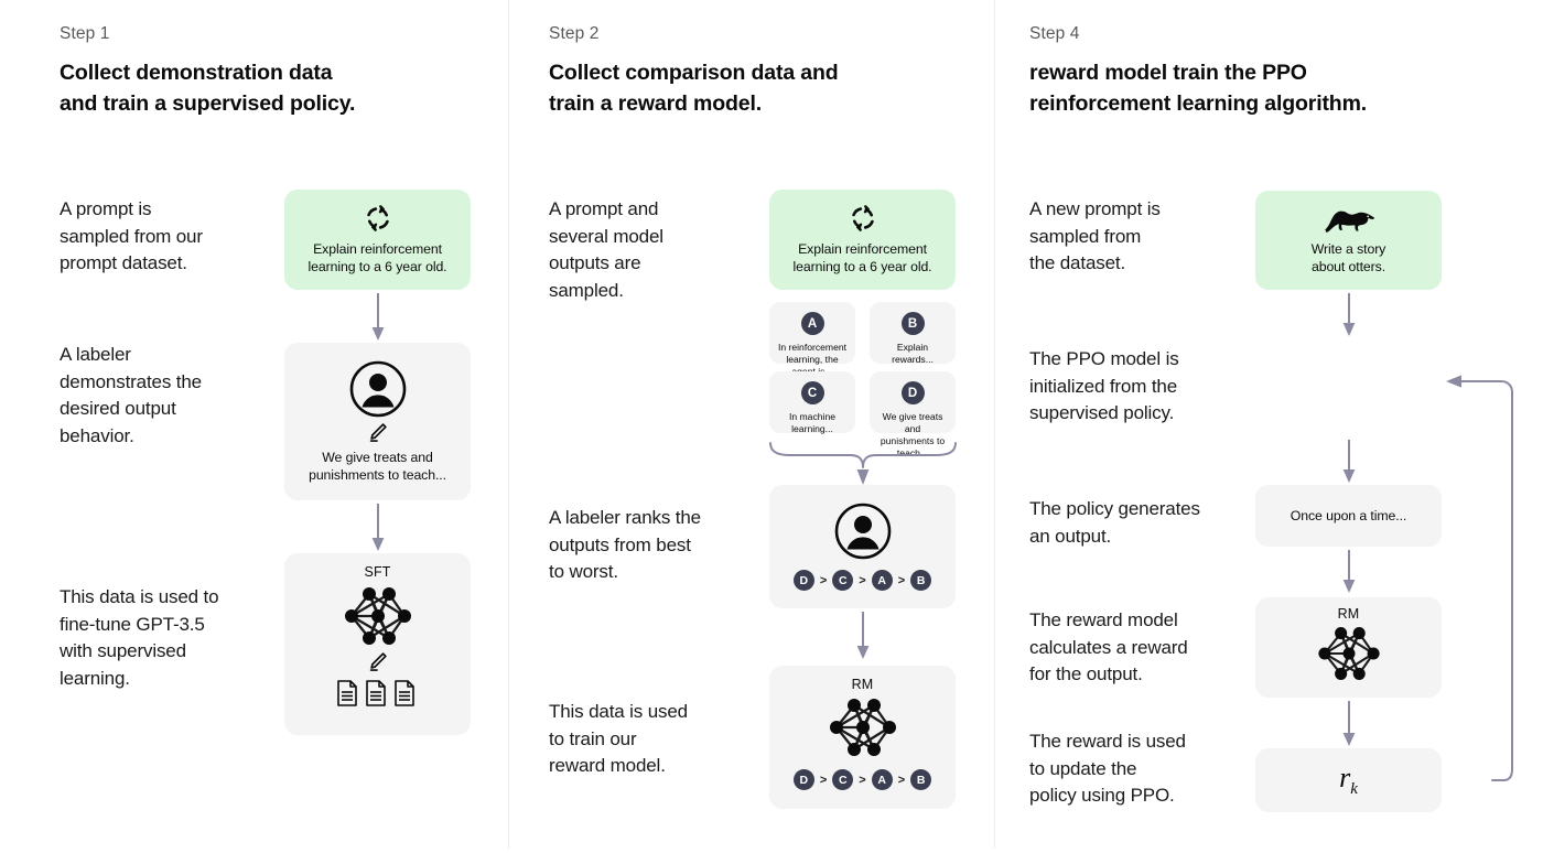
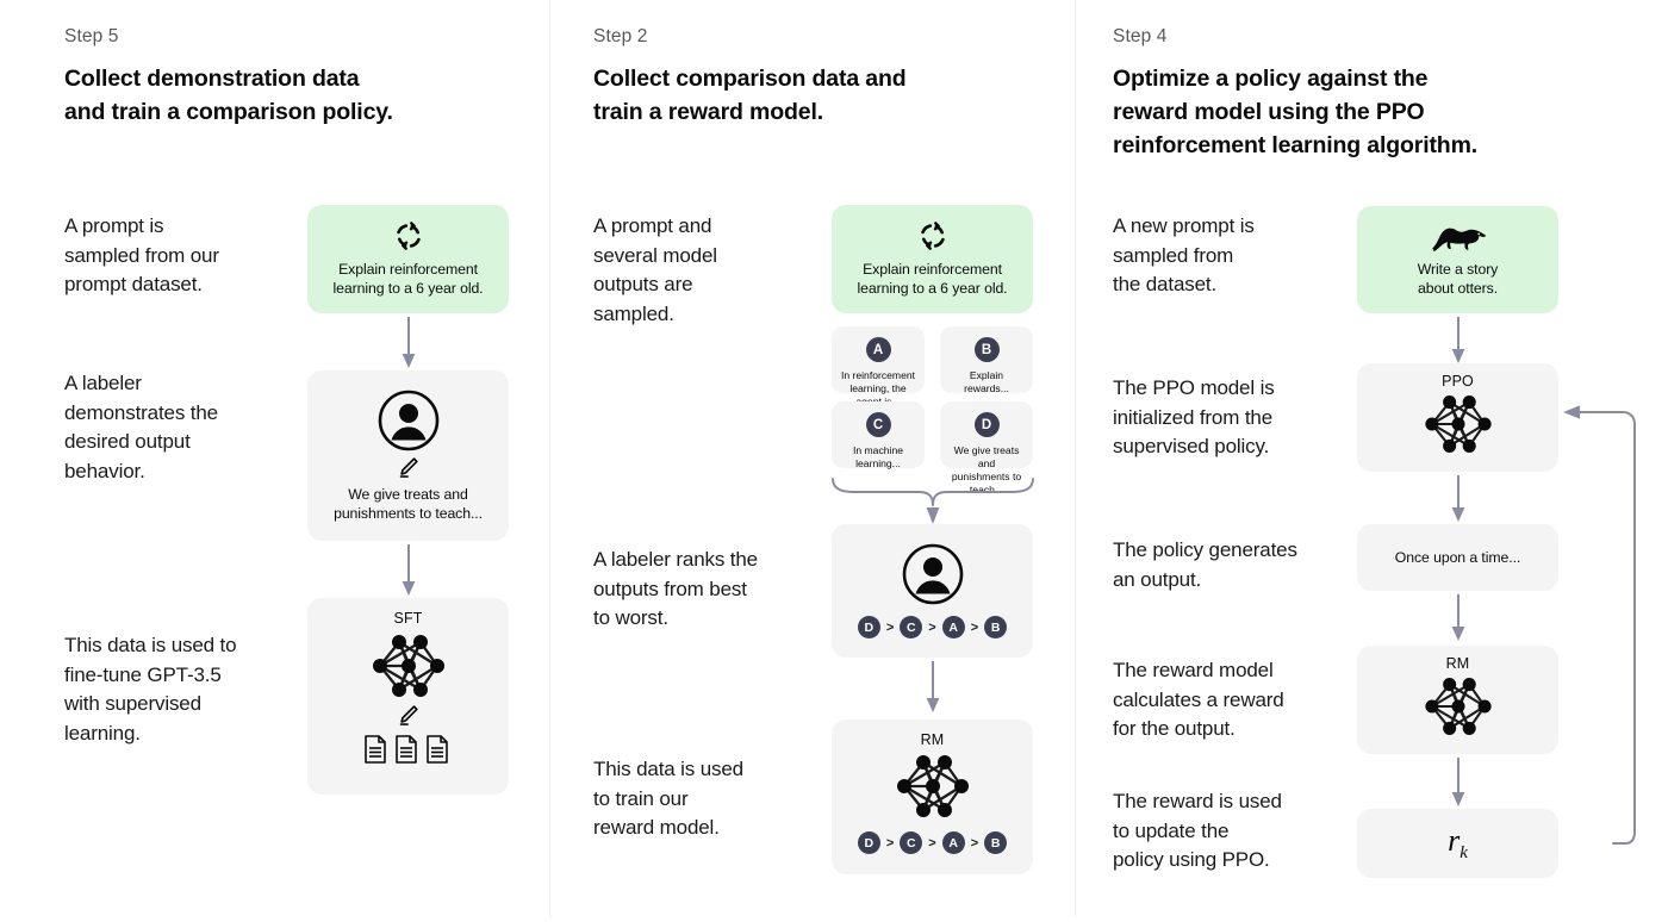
- Step 1
+ Step 5
  Collect demonstration data
- and train a supervised policy.
+ and train a comparison policy.
  A prompt is
  sampled from our
  prompt dataset.
  A labeler
  demonstrates the
  desired output
  behavior.
  This data is used to
  fine-tune GPT-3.5
  with supervised
  learning.
  Explain reinforcement
  learning to a 6 year old.
  We give treats and
  punishments to teach...
  SFT
  Step 2
  Collect comparison data and
  train a reward model.
  A prompt and
  several model
  outputs are
  sampled.
  A labeler ranks the
  outputs from best
  to worst.
  This data is used
  to train our
  reward model.
  Explain reinforcement
  learning to a 6 year old.
  A
  In reinforcement
  learning, the
  B
  Explain rewards...
  C
  In machine
  learning...
  D
  We give treats and
  punishments to
  teach...
  D
  >
  C
  >
  A
  >
  B
  RM
  D
  >
  C
  >
  A
  >
  B
  Step 4
+ Optimize a policy against the
- reward model train the PPO
+ reward model using the PPO
  reinforcement learning algorithm.
  A new prompt is
  sampled from
  the dataset.
  The PPO model is
  initialized from the
  supervised policy.
  The policy generates
  an output.
  The reward model
  calculates a reward
  for the output.
  The reward is used
  to update the
  policy using PPO.
  Write a story
  about otters.
+ PPO
  Once upon a time...
  RM
  rk
